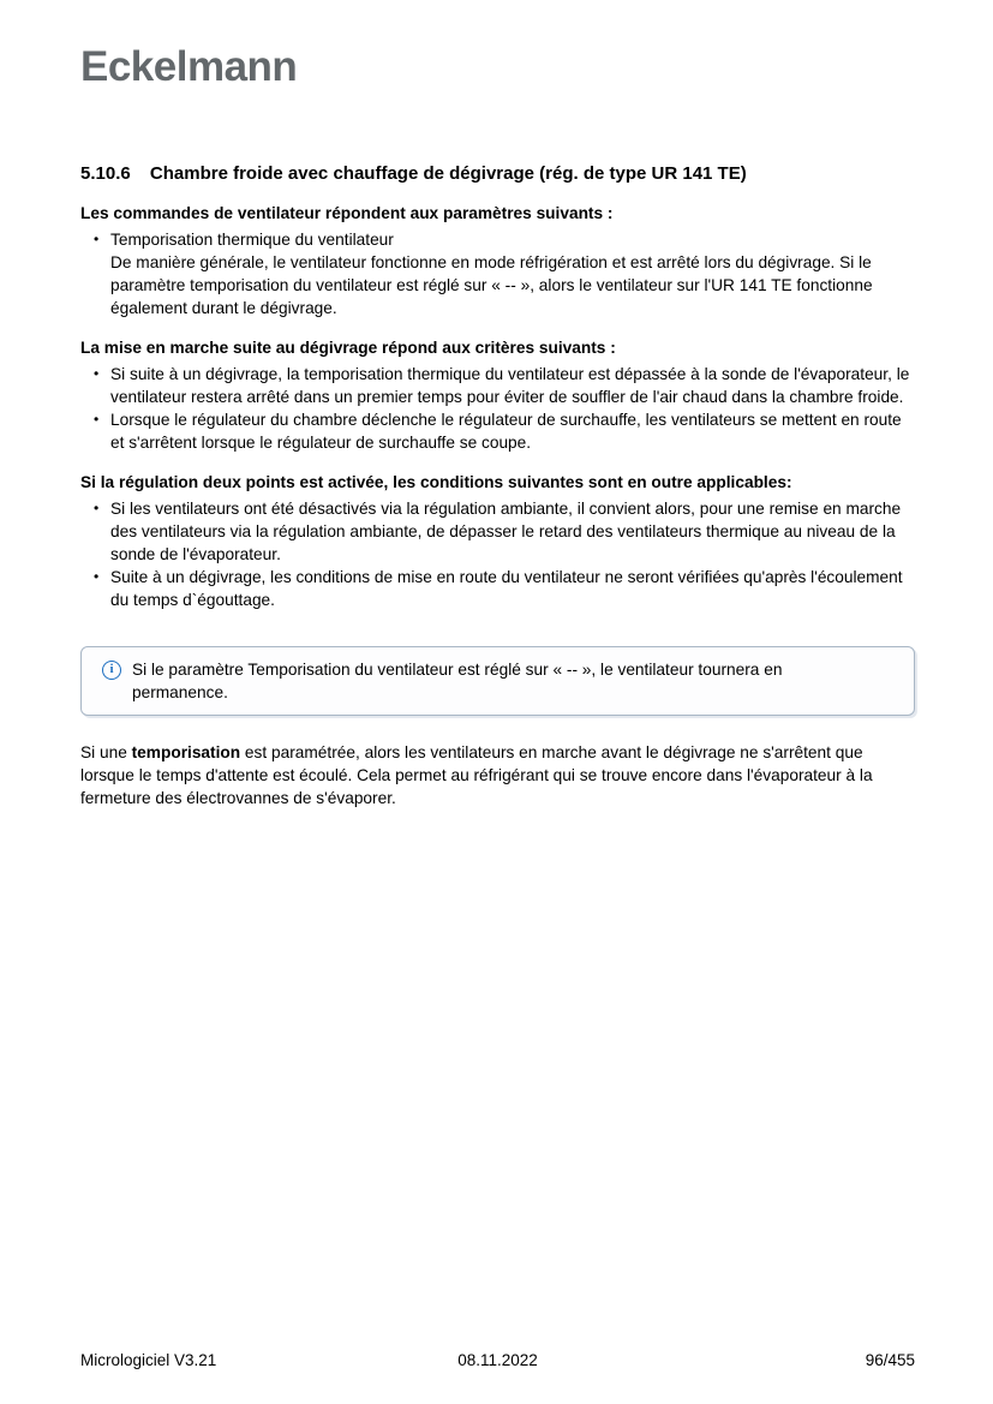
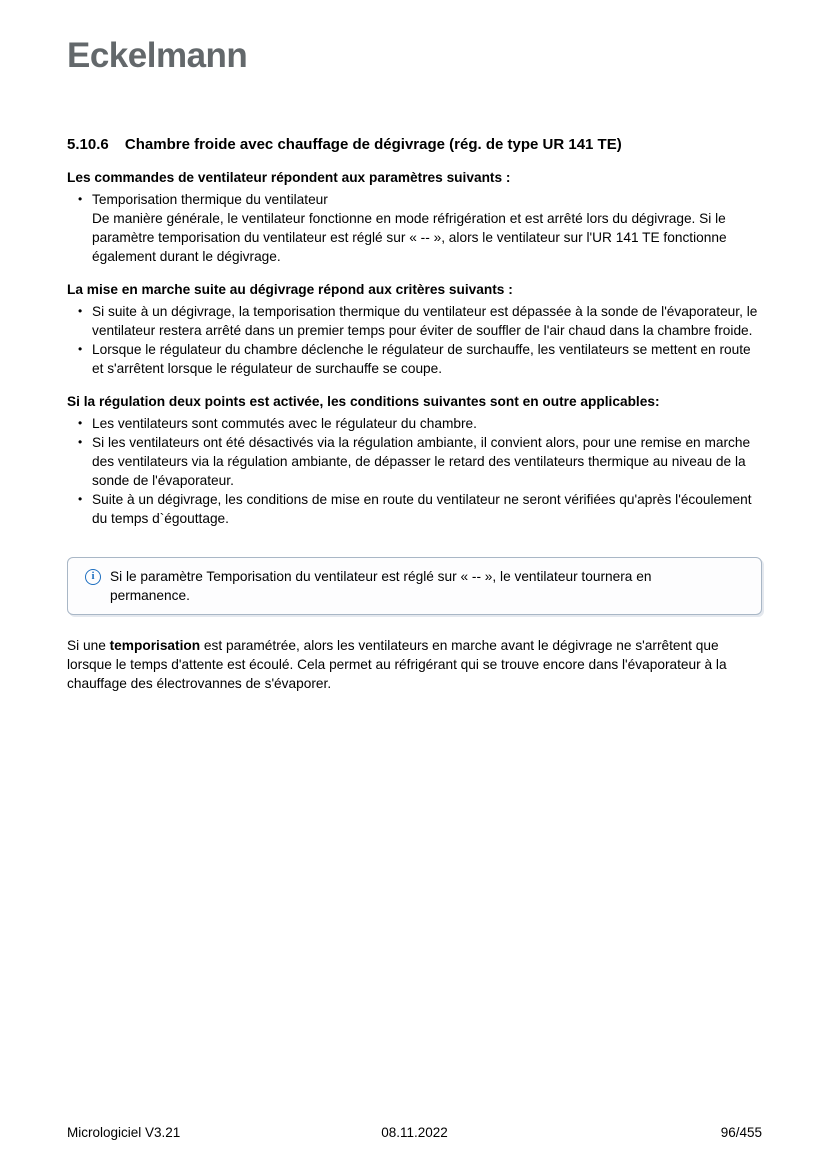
  Eckelmann
  5.10.6 Chambre froide avec chauffage de dégivrage (rég. de type UR 141 TE)
  Les commandes de ventilateur répondent aux paramètres suivants :
  Temporisation thermique du ventilateur
  De manière générale, le ventilateur fonctionne en mode réfrigération et est arrêté lors du dégivrage. Si le paramètre temporisation du ventilateur est réglé sur « -- », alors le ventilateur sur l'UR 141 TE fonctionne également durant le dégivrage.
  La mise en marche suite au dégivrage répond aux critères suivants :
  Si suite à un dégivrage, la temporisation thermique du ventilateur est dépassée à la sonde de l'évaporateur, le ventilateur restera arrêté dans un premier temps pour éviter de souffler de l'air chaud dans la chambre froide.
  Lorsque le régulateur du chambre déclenche le régulateur de surchauffe, les ventilateurs se mettent en route et s'arrêtent lorsque le régulateur de surchauffe se coupe.
  Si la régulation deux points est activée, les conditions suivantes sont en outre applicables:
+ Les ventilateurs sont commutés avec le régulateur du chambre.
  Si les ventilateurs ont été désactivés via la régulation ambiante, il convient alors, pour une remise en marche des ventilateurs via la régulation ambiante, de dépasser le retard des ventilateurs thermique au niveau de la sonde de l'évaporateur.
  Suite à un dégivrage, les conditions de mise en route du ventilateur ne seront vérifiées qu'après l'écoulement du temps d`égouttage.
  i
  Si le paramètre Temporisation du ventilateur est réglé sur « -- », le ventilateur tournera en permanence.
- Si une temporisation est paramétrée, alors les ventilateurs en marche avant le dégivrage ne s'arrêtent que lorsque le temps d'attente est écoulé. Cela permet au réfrigérant qui se trouve encore dans l'évaporateur à la fermeture des électrovannes de s'évaporer.
+ Si une temporisation est paramétrée, alors les ventilateurs en marche avant le dégivrage ne s'arrêtent que lorsque le temps d'attente est écoulé. Cela permet au réfrigérant qui se trouve encore dans l'évaporateur à la chauffage des électrovannes de s'évaporer.
  Micrologiciel V3.21
  08.11.2022
  96/455
